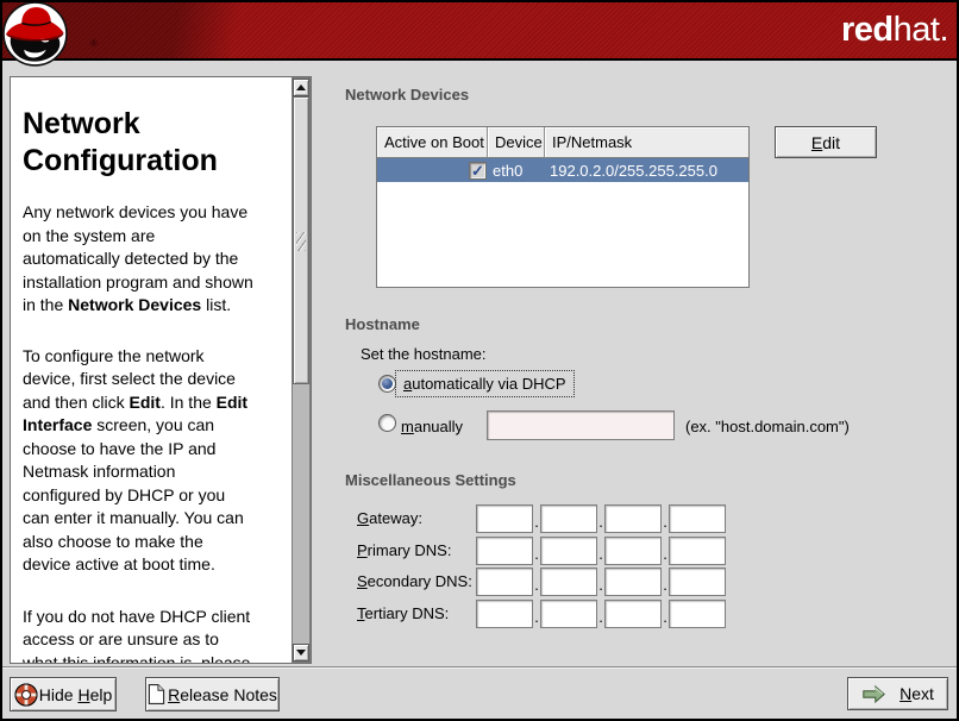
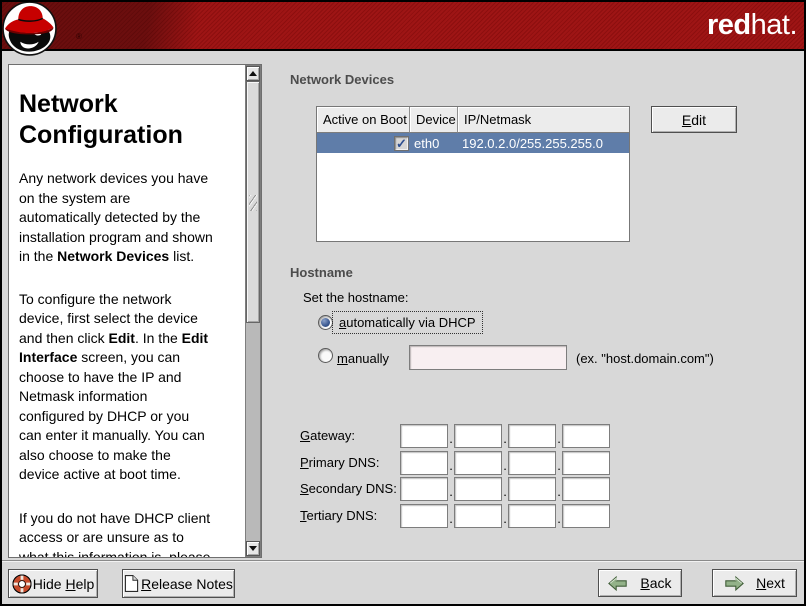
  redhat.
  ®
  Network Configuration
  Any network devices you have
  on the system are
  automatically detected by the
  installation program and shown
  in the Network Devices list.
  To configure the network
  device, first select the device
  and then click Edit. In the Edit
  Interface screen, you can
  choose to have the IP and
  Netmask information
  configured by DHCP or you
  can enter it manually. You can
  also choose to make the
  device active at boot time.
  If you do not have DHCP client
  access or are unsure as to
  what this information is, please
  Network Devices
  Active on Boot
  Device
  IP/Netmask
  ✓
  eth0
  192.0.2.0/255.255.255.0
  Edit
  Hostname
  Set the hostname:
  automatically via DHCP
  manually
  (ex. "host.domain.com")
- Miscellaneous Settings
  Gateway:
  .
  .
  .
  Primary DNS:
  .
  .
  .
  Secondary DNS:
  .
  .
  .
  Tertiary DNS:
  .
  .
  .
  Hide Help
  Release Notes
+ Back
  Next
